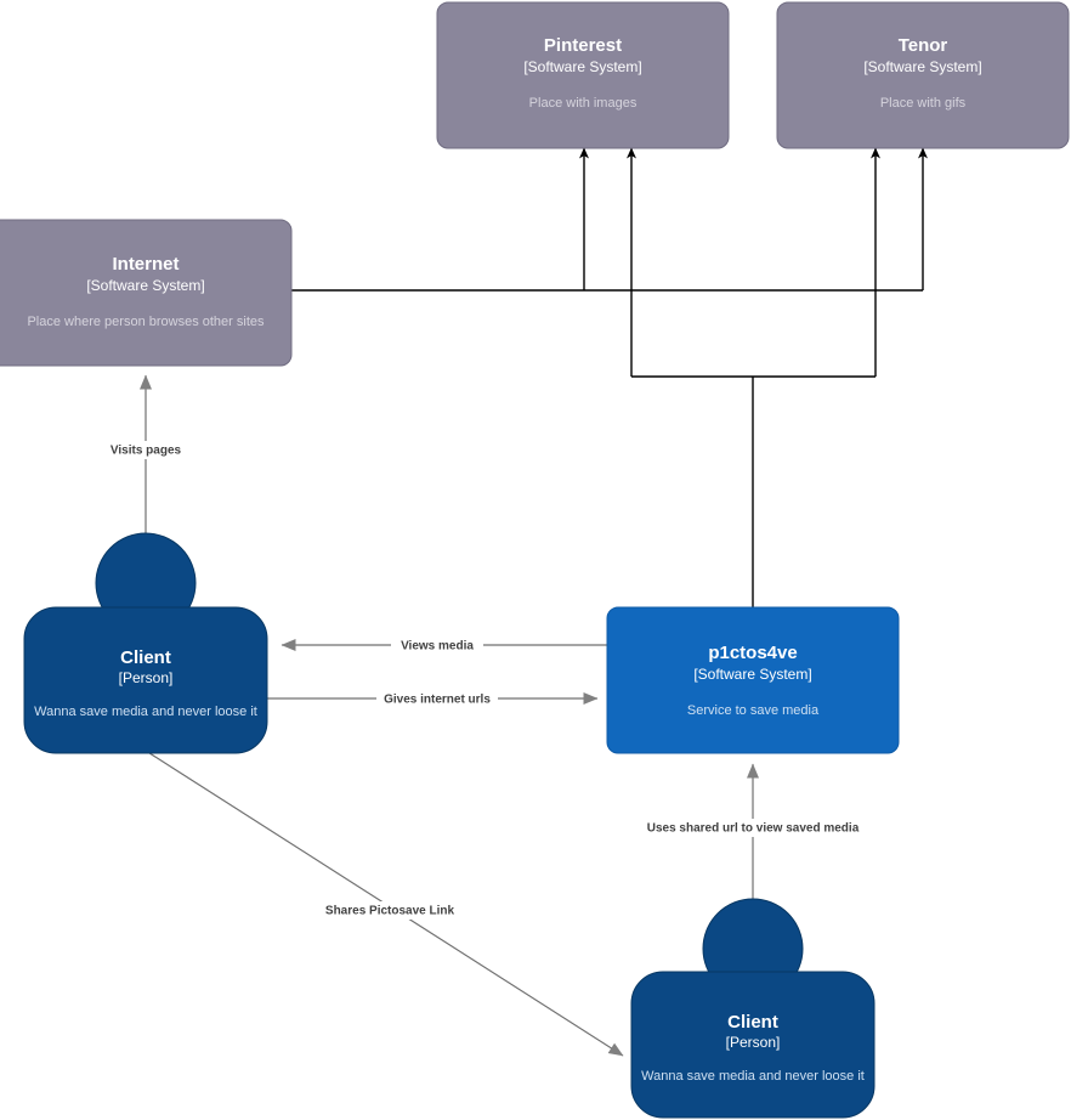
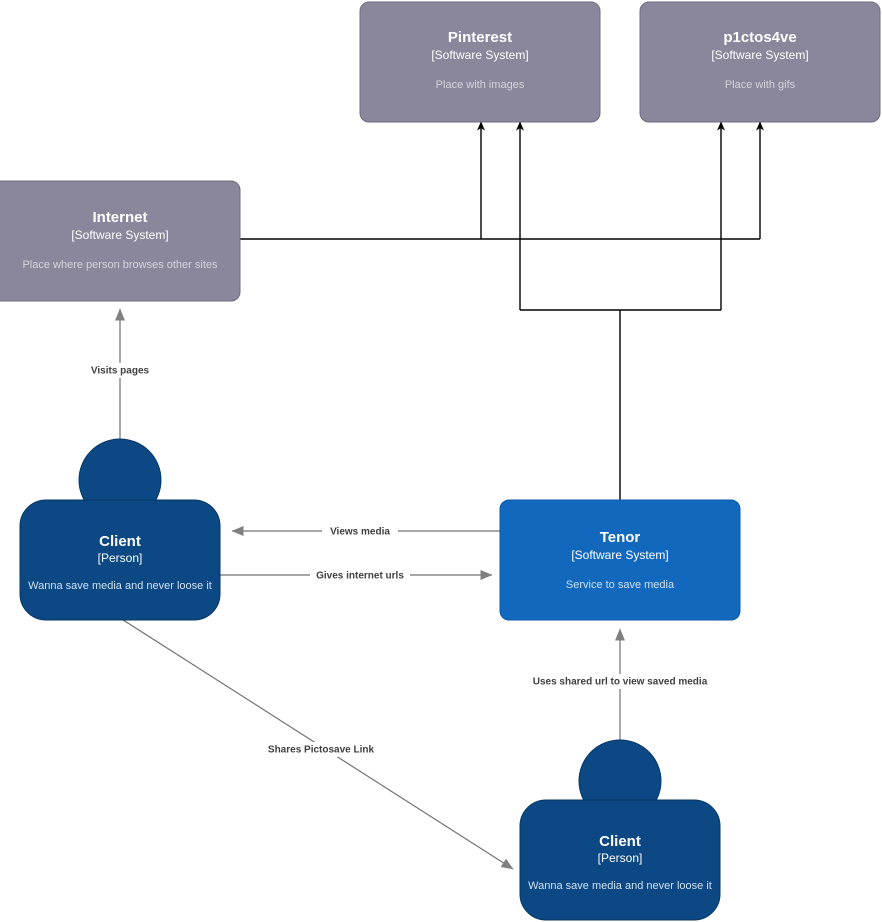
  Pinterest
  [Software System]
  Place with images
- Tenor
+ p1ctos4ve
  [Software System]
  Place with gifs
  Internet
  [Software System]
  Place where person browses other sites
  Client
  [Person]
  Wanna save media and never loose it
- p1ctos4ve
+ Tenor
  [Software System]
  Service to save media
  Client
  [Person]
  Wanna save media and never loose it
  Visits pages
  Views media
  Gives internet urls
  Uses shared url to view saved media
  Shares Pictosave Link
